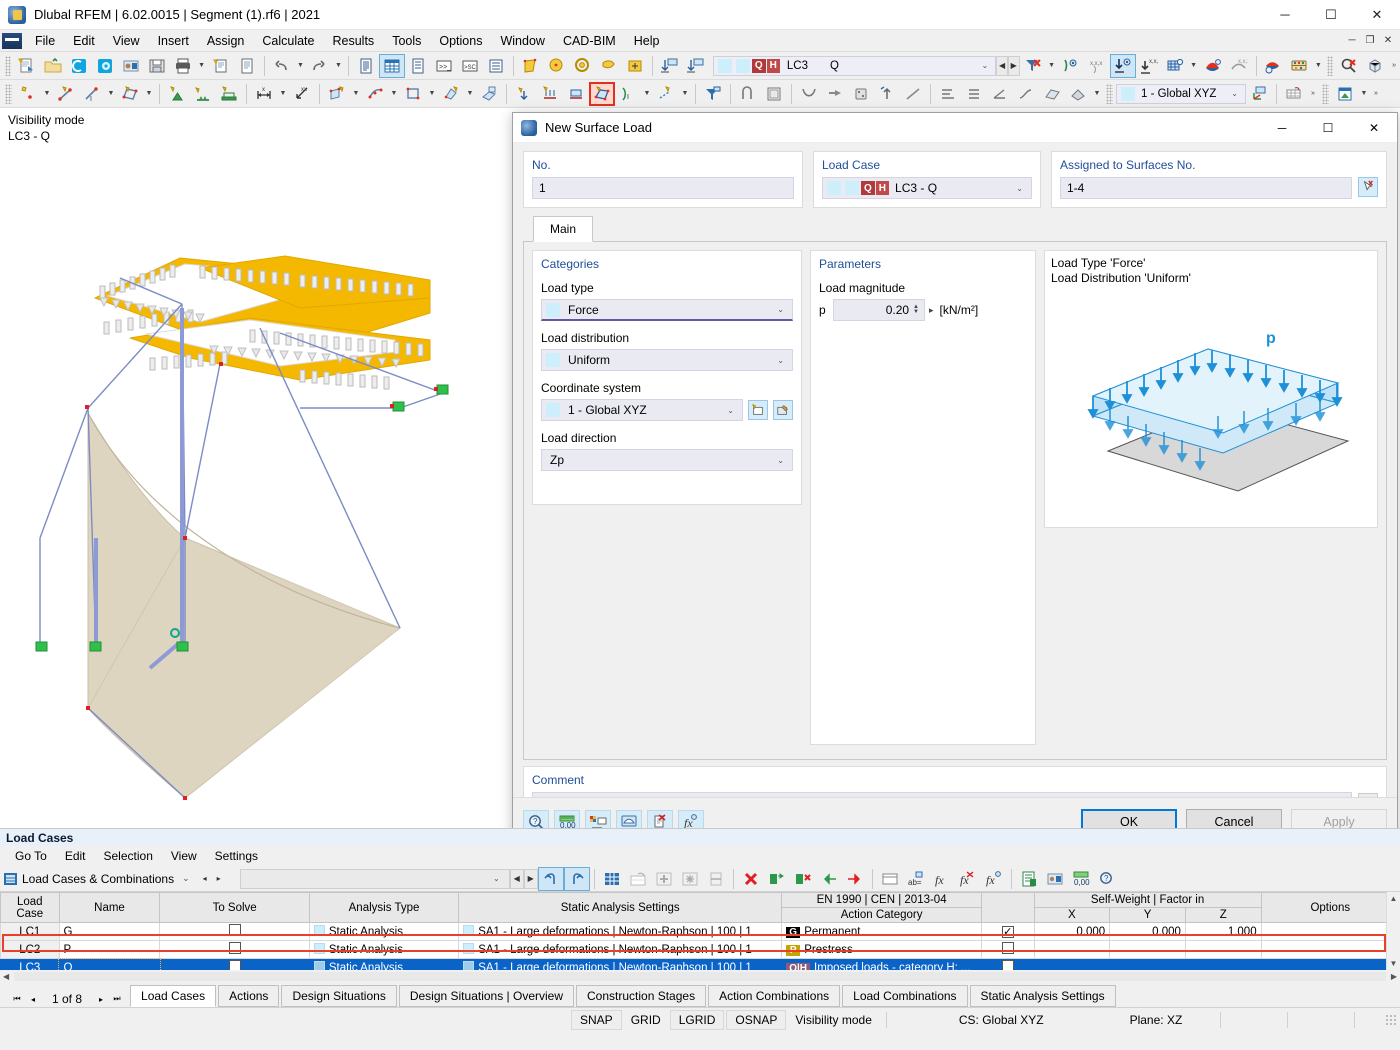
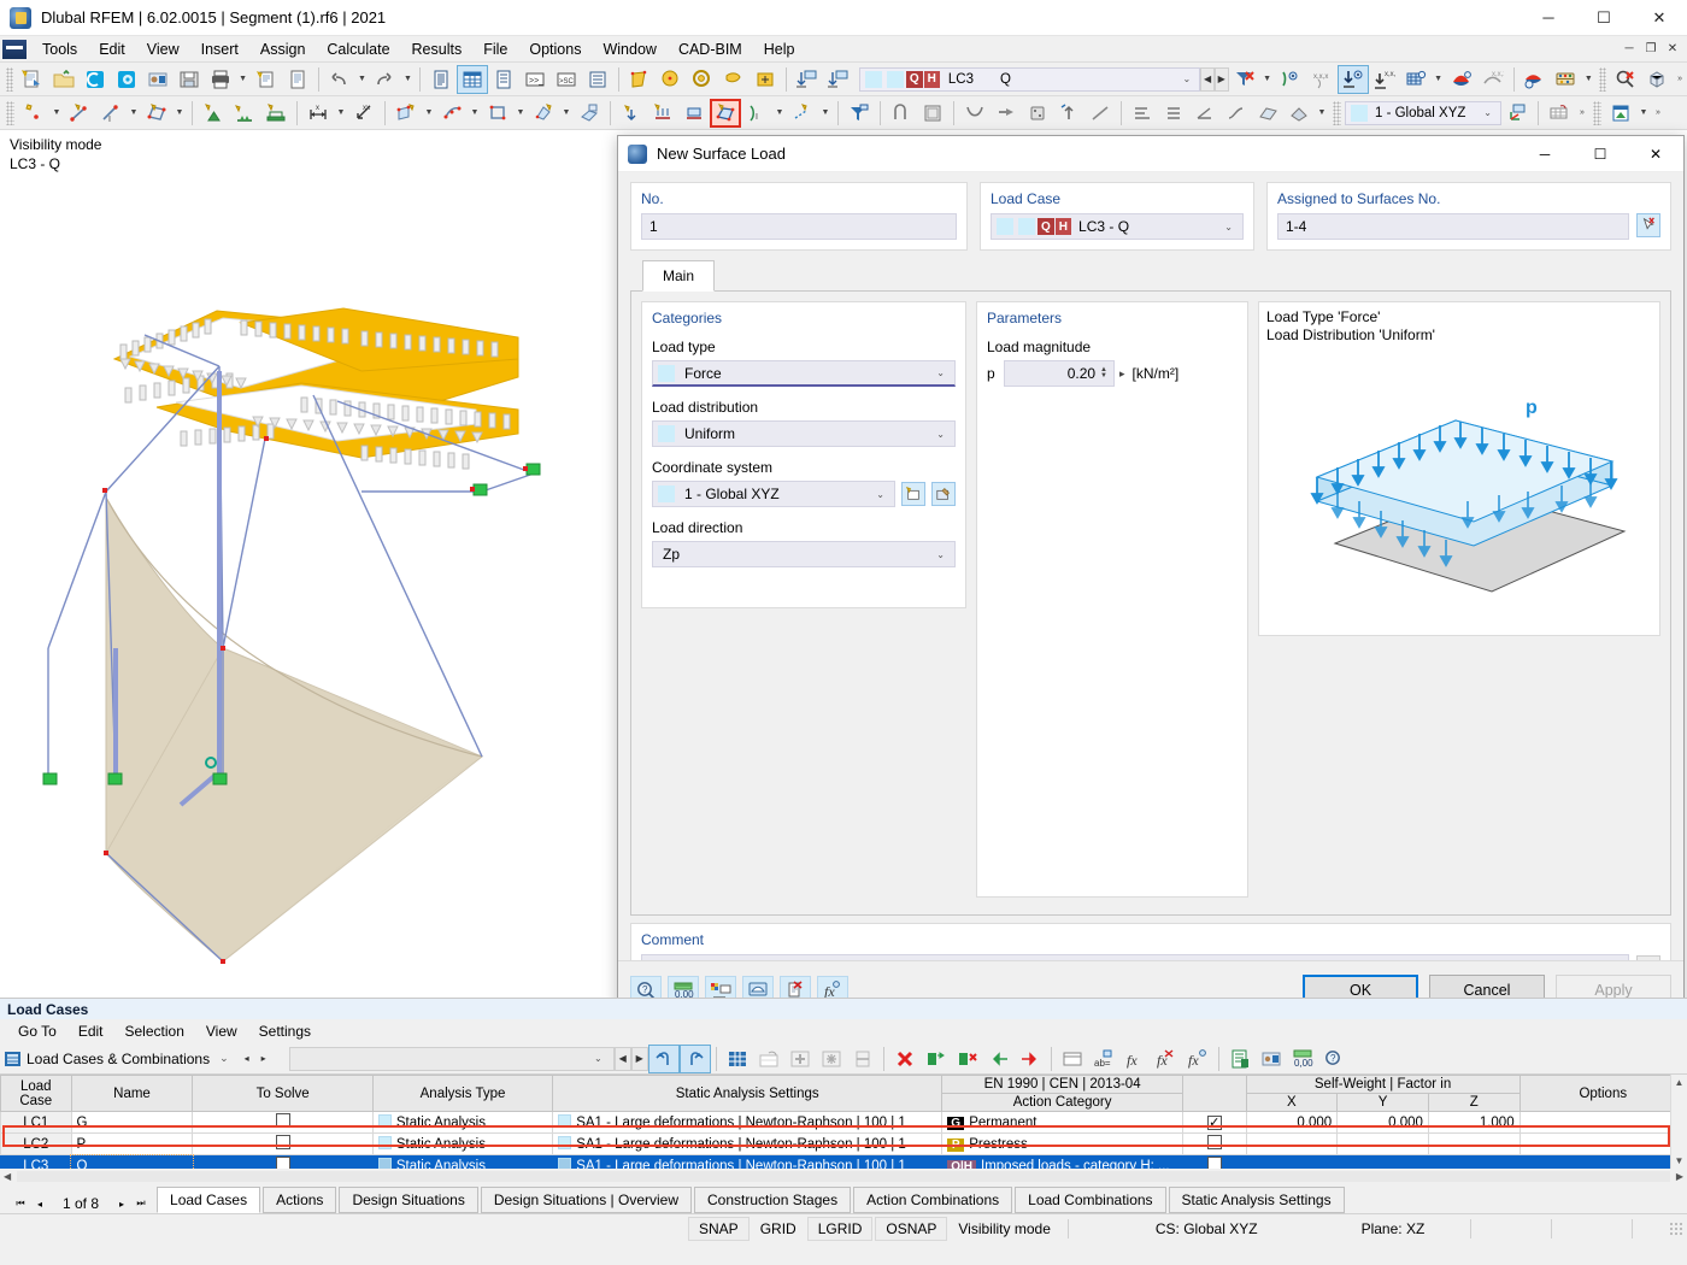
  Dlubal RFEM | 6.02.0015 | Segment (1).rf6 | 2021
  ─
  ☐
  ✕
- File
+ Tools
  Edit
  View
  Insert
  Assign
  Calculate
  Results
- Tools
+ File
  Options
  Window
  CAD-BIM
  Help
  ─
  ❐
  ✕
  Q
  H
  LC3
  Q
  ⌄
  ◀
  ▶
  1 - Global XYZ
  ⌄
  Visibility mode
  LC3 - Q
  New Surface Load
  ─
  ☐
  ✕
  No.
  1
  Load Case
  Q
  H
  LC3 - Q
  ⌄
  Assigned to Surfaces No.
  1-4
  Main
  Categories
  Load type
  Force
  ⌄
  Load distribution
  Uniform
  ⌄
  Coordinate system
  1 - Global XYZ
  ⌄
  Load direction
  Zp
  ⌄
  Parameters
  Load magnitude
  p
  0.20
  ▸
  [kN/m²]
  Load Type 'Force'
  Load Distribution 'Uniform'
  p
  Comment
  ?
  0,00
  fx
  OK
  Cancel
  Apply
  Load Cases
  Go To
  Edit
  Selection
  View
  Settings
  Load Cases & Combinations
  ⌄
  ◂
  ▸
  ⌄
  ◀
  ▶
  ab=
  fx
  fx
  fx
  0,00
  ?
  LoadCase	Name	To Solve	Analysis Type	Static Analysis Settings	EN 1990 | CEN | 2013-04		Self-Weight | Factor in	Options
  Action Category	X	Y	Z
  LC1	G		Static Analysis	SA1 - Large deformations | Newton-Raphson | 100 | 1	G Permanent		0.000	0.000	1.000
  LC2	P		Static Analysis	SA1 - Large deformations | Newton-Raphson | 100 | 1	P Prestress
  LC3	Q		Static Analysis	SA1 - Large deformations | Newton-Raphson | 100 | 1	Q|H Imposed loads - category H: ...
  ▲
  ▼
  ◀
  ▶
  ⏮
  ◂
  1 of 8
  ▸
  ⏭
  Load Cases
  Actions
  Design Situations
  Design Situations | Overview
  Construction Stages
  Action Combinations
  Load Combinations
  Static Analysis Settings
  SNAP
  GRID
  LGRID
  OSNAP
  Visibility mode
  CS: Global XYZ
  Plane: XZ
